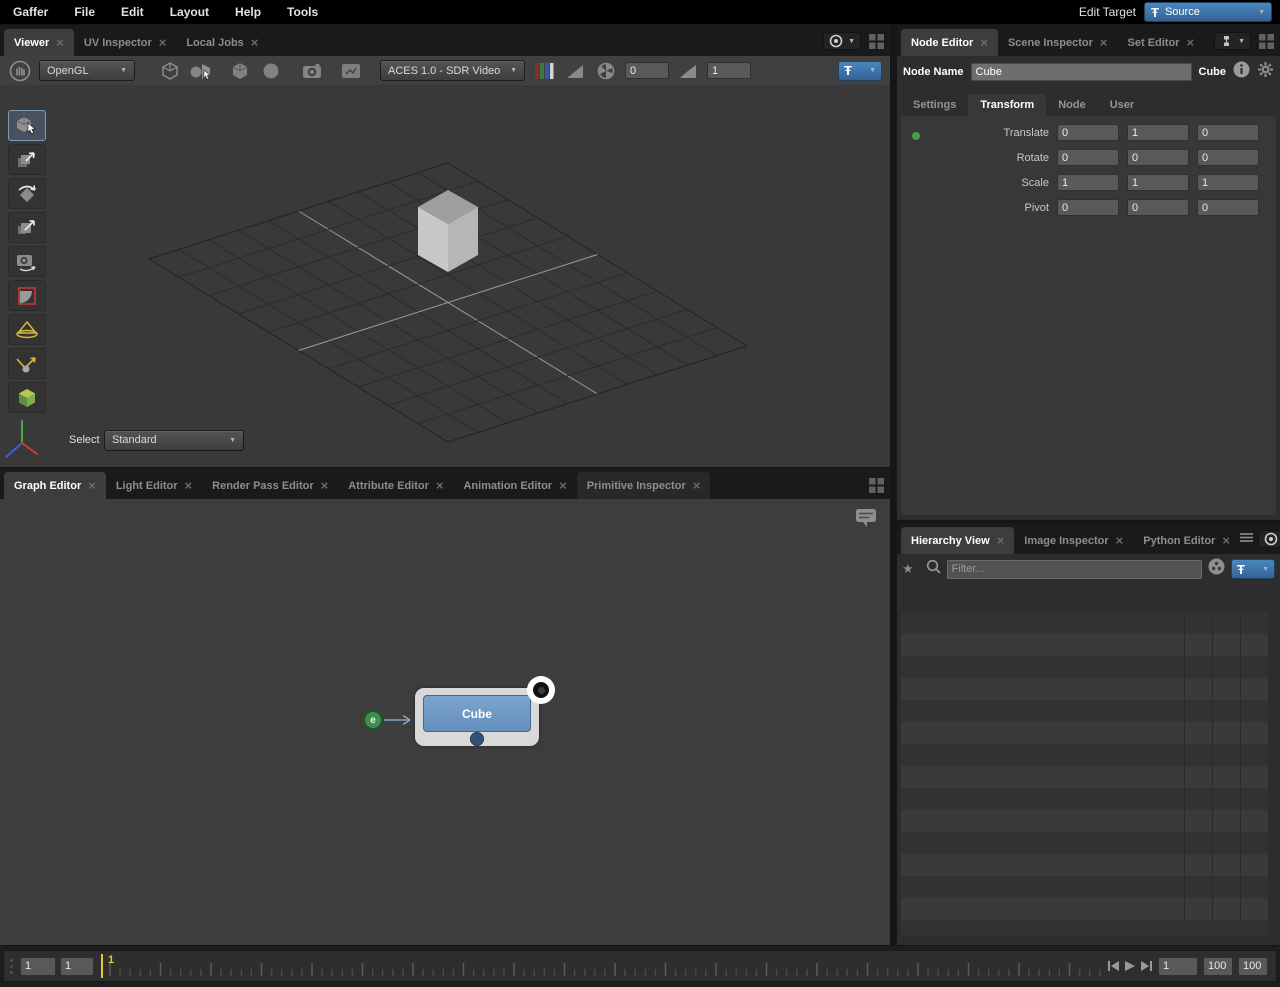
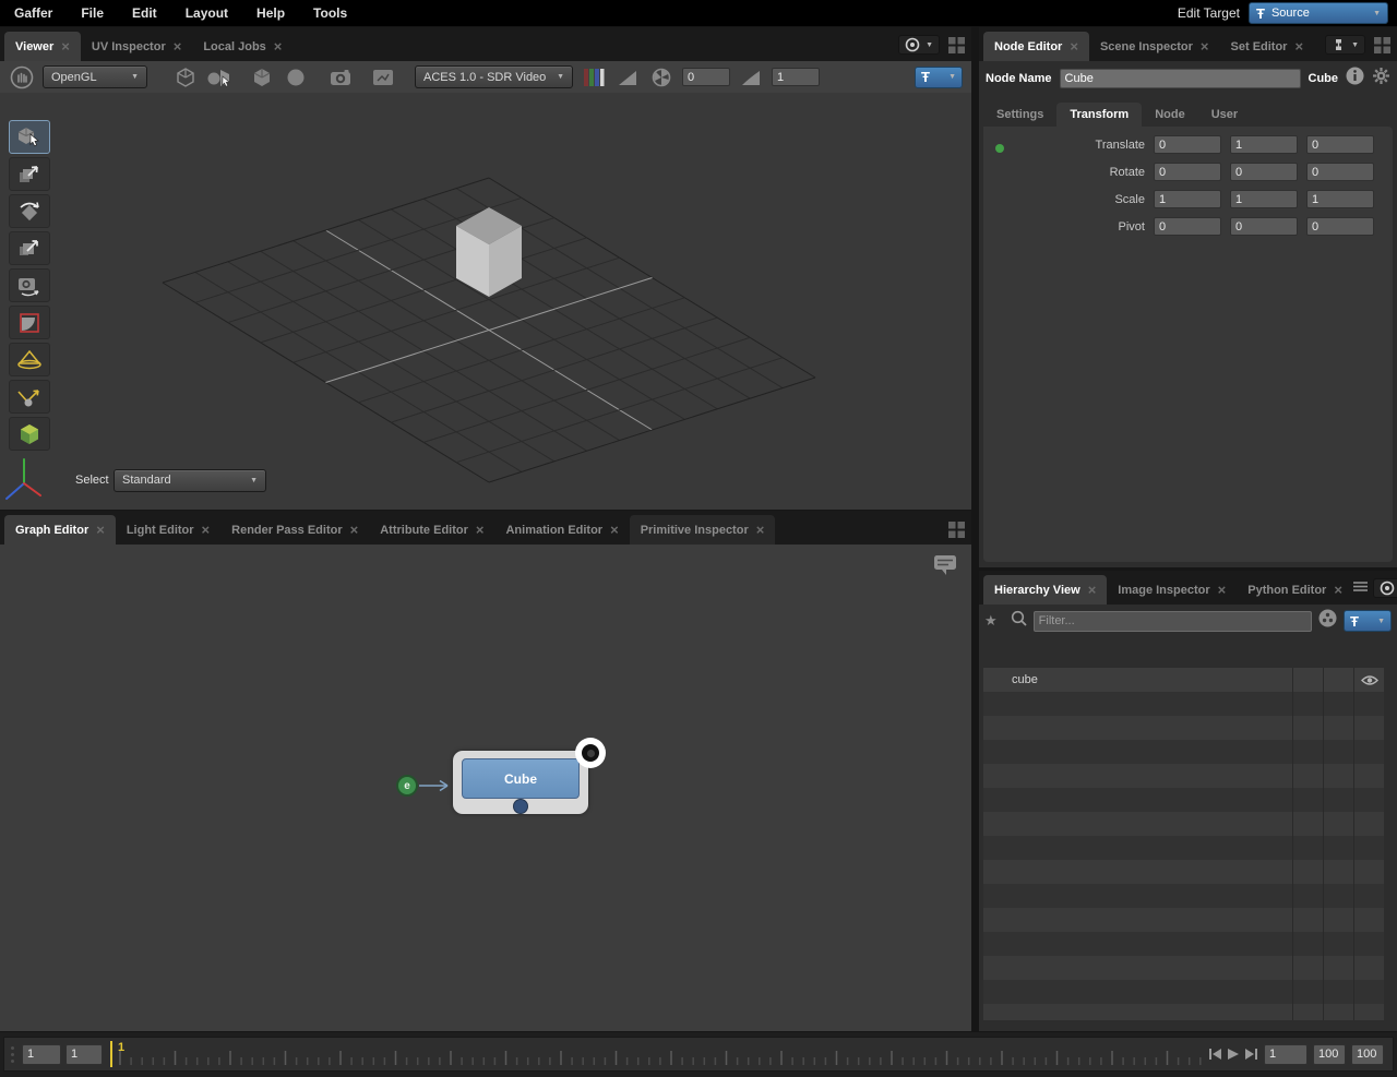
  Gaffer
  File
  Edit
  Layout
  Help
  Tools
  Edit Target
  Ŧ
  Source
  Viewer
  ×
  UV Inspector
  ×
  Local Jobs
  ×
  OpenGL
  ACES 1.0 - SDR Video
  0
  1
  Ŧ
  Select
  Standard
  Graph Editor
  ×
  Light Editor
  ×
  Render Pass Editor
  ×
  Attribute Editor
  ×
  Animation Editor
  ×
  Primitive Inspector
  ×
  e
  Cube
  Node Editor
  ×
  Scene Inspector
  ×
  Set Editor
  ×
  Node Name
  Cube
  Cube
  Settings
  Transform
  Node
  User
  Translate
  0
  1
  0
  Rotate
  0
  0
  0
  Scale
  1
  1
  1
  Pivot
  0
  0
  0
  Hierarchy View
  ×
  Image Inspector
  ×
  Python Editor
  ×
  ★
  Filter...
  Ŧ
+ cube
  1
  1
  1
  1
  100
  100
